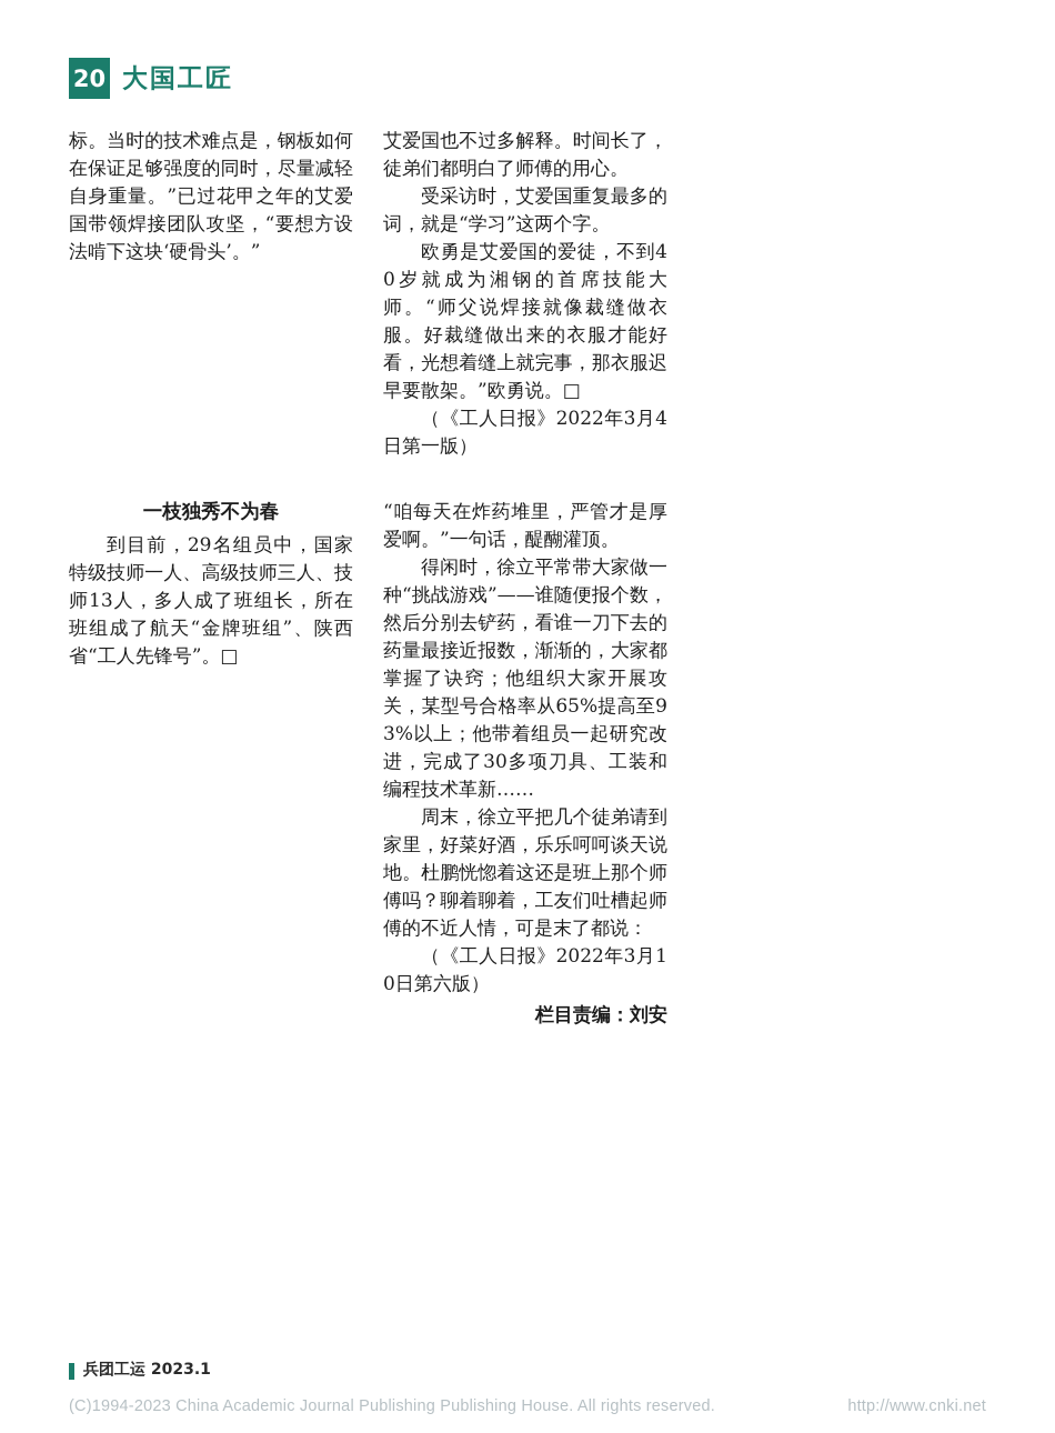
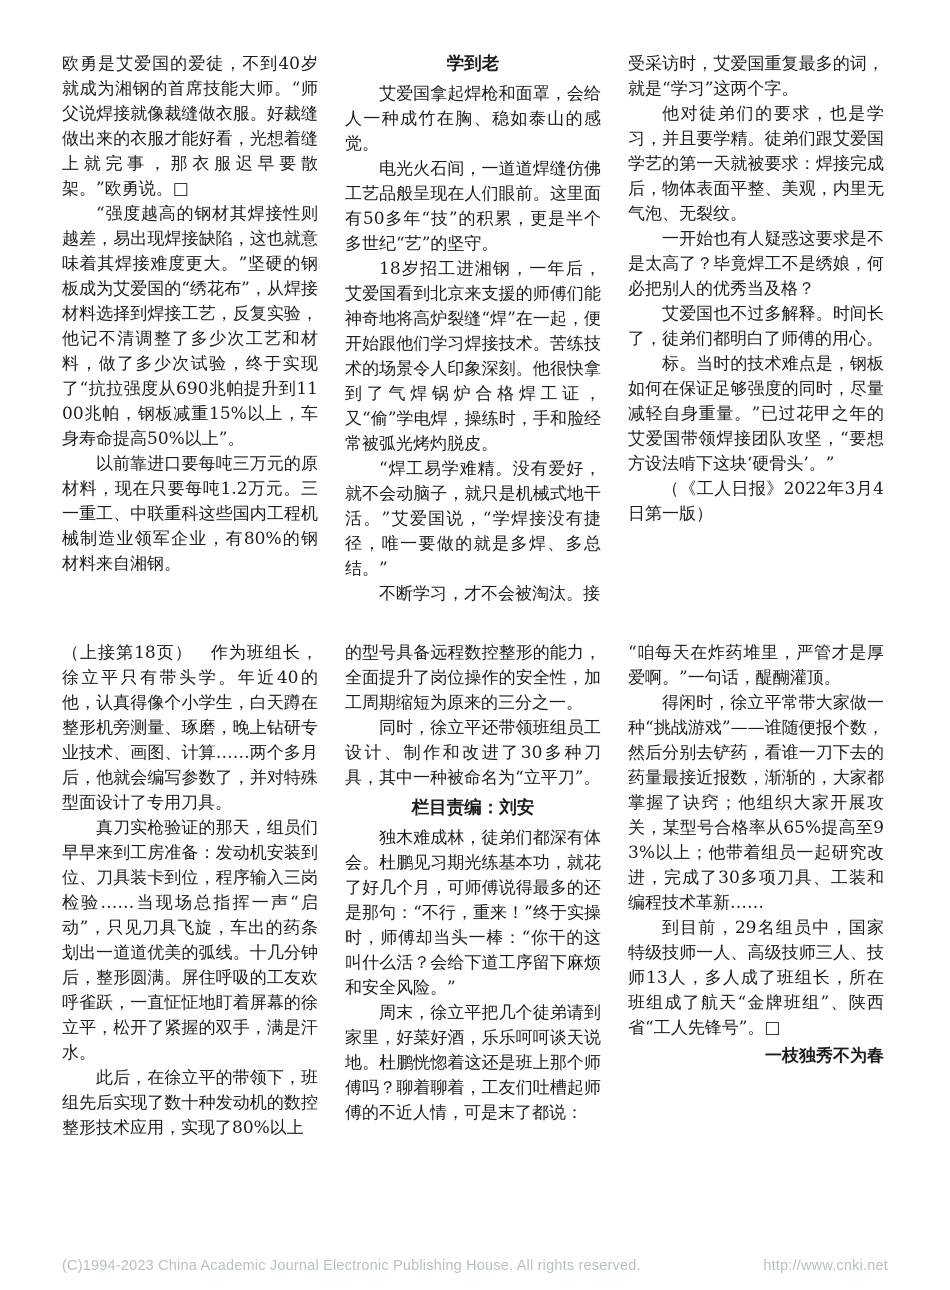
- 20
- 大国工匠
- 标。当时的技术难点是，钢板如何在保证足够强度的同时，尽量减轻自身重量。”已过花甲之年的艾爱国带领焊接团队攻坚，“要想方设法啃下这块‘硬骨头’。”
+ 欧勇是艾爱国的爱徒，不到40岁就成为湘钢的首席技能大师。“师父说焊接就像裁缝做衣服。好裁缝做出来的衣服才能好看，光想着缝上就完事，那衣服迟早要散架。”欧勇说。□
+ “强度越高的钢材其焊接性则越差，易出现焊接缺陷，这也就意味着其焊接难度更大。”坚硬的钢板成为艾爱国的“绣花布”，从焊接材料选择到焊接工艺，反复实验，他记不清调整了多少次工艺和材料，做了多少次试验，终于实现了“抗拉强度从690兆帕提升到1100兆帕，钢板减重15%以上，车身寿命提高50%以上”。
+ 以前靠进口要每吨三万元的原材料，现在只要每吨1.2万元。三一重工、中联重科这些国内工程机械制造业领军企业，有80%的钢材料来自湘钢。
+ 学到老
+ 艾爱国拿起焊枪和面罩，会给人一种成竹在胸、稳如泰山的感觉。
+ 电光火石间，一道道焊缝仿佛工艺品般呈现在人们眼前。这里面有50多年“技”的积累，更是半个多世纪“艺”的坚守。
+ 18岁招工进湘钢，一年后，艾爱国看到北京来支援的师傅们能神奇地将高炉裂缝“焊”在一起，便开始跟他们学习焊接技术。苦练技术的场景令人印象深刻。他很快拿到了气焊锅炉合格焊工证，又“偷”学电焊，操练时，手和脸经常被弧光烤灼脱皮。
+ “焊工易学难精。没有爱好，就不会动脑子，就只是机械式地干活。”艾爱国说，“学焊接没有捷径，唯一要做的就是多焊、多总结。”
+ 不断学习，才不会被淘汰。接
- 艾爱国也不过多解释。时间长了，徒弟们都明白了师傅的用心。
+ 受采访时，艾爱国重复最多的词，就是“学习”这两个字。
+ 他对徒弟们的要求，也是学习，并且要学精。徒弟们跟艾爱国学艺的第一天就被要求：焊接完成后，物体表面平整、美观，内里无气泡、无裂纹。
+ 一开始也有人疑惑这要求是不是太高了？毕竟焊工不是绣娘，何必把别人的优秀当及格？
- 受采访时，艾爱国重复最多的词，就是“学习”这两个字。
+ 艾爱国也不过多解释。时间长了，徒弟们都明白了师傅的用心。
- 欧勇是艾爱国的爱徒，不到40岁就成为湘钢的首席技能大师。“师父说焊接就像裁缝做衣服。好裁缝做出来的衣服才能好看，光想着缝上就完事，那衣服迟早要散架。”欧勇说。□
+ 标。当时的技术难点是，钢板如何在保证足够强度的同时，尽量减轻自身重量。”已过花甲之年的艾爱国带领焊接团队攻坚，“要想方设法啃下这块‘硬骨头’。”
  （《工人日报》2022年3月4日第一版）
+ （上接第18页） 作为班组长，徐立平只有带头学。年近40的他，认真得像个小学生，白天蹲在整形机旁测量、琢磨，晚上钻研专业技术、画图、计算……两个多月后，他就会编写参数了，并对特殊型面设计了专用刀具。
+ 真刀实枪验证的那天，组员们早早来到工房准备：发动机安装到位、刀具装卡到位，程序输入三岗检验……当现场总指挥一声“启动”，只见刀具飞旋，车出的药条划出一道道优美的弧线。十几分钟后，整形圆满。屏住呼吸的工友欢呼雀跃，一直怔怔地盯着屏幕的徐立平，松开了紧握的双手，满是汗水。
+ 此后，在徐立平的带领下，班组先后实现了数十种发动机的数控整形技术应用，实现了80%以上
+ 的型号具备远程数控整形的能力，全面提升了岗位操作的安全性，加工周期缩短为原来的三分之一。
+ 同时，徐立平还带领班组员工设计、制作和改进了30多种刀具，其中一种被命名为“立平刀”。
- 一枝独秀不为春
+ 栏目责编：刘安
+ 独木难成林，徒弟们都深有体会。杜鹏见习期光练基本功，就花了好几个月，可师傅说得最多的还是那句：“不行，重来！”终于实操时，师傅却当头一棒：“你干的这叫什么活？会给下道工序留下麻烦和安全风险。”
- 到目前，29名组员中，国家特级技师一人、高级技师三人、技师13人，多人成了班组长，所在班组成了航天“金牌班组”、陕西省“工人先锋号”。□
+ 周末，徐立平把几个徒弟请到家里，好菜好酒，乐乐呵呵谈天说地。杜鹏恍惚着这还是班上那个师傅吗？聊着聊着，工友们吐槽起师傅的不近人情，可是末了都说：
  “咱每天在炸药堆里，严管才是厚爱啊。”一句话，醍醐灌顶。
  得闲时，徐立平常带大家做一种“挑战游戏”——谁随便报个数，然后分别去铲药，看谁一刀下去的药量最接近报数，渐渐的，大家都掌握了诀窍；他组织大家开展攻关，某型号合格率从65%提高至93%以上；他带着组员一起研究改进，完成了30多项刀具、工装和编程技术革新……
- 周末，徐立平把几个徒弟请到家里，好菜好酒，乐乐呵呵谈天说地。杜鹏恍惚着这还是班上那个师傅吗？聊着聊着，工友们吐槽起师傅的不近人情，可是末了都说：
+ 到目前，29名组员中，国家特级技师一人、高级技师三人、技师13人，多人成了班组长，所在班组成了航天“金牌班组”、陕西省“工人先锋号”。□
- （《工人日报》2022年3月10日第六版）
- 栏目责编：刘安
+ 一枝独秀不为春
- 兵团工运 2023.1
- (C)1994-2023 China Academic Journal Publishing Publishing House. All rights reserved.
+ (C)1994-2023 China Academic Journal Electronic Publishing House. All rights reserved.
  http://www.cnki.net
